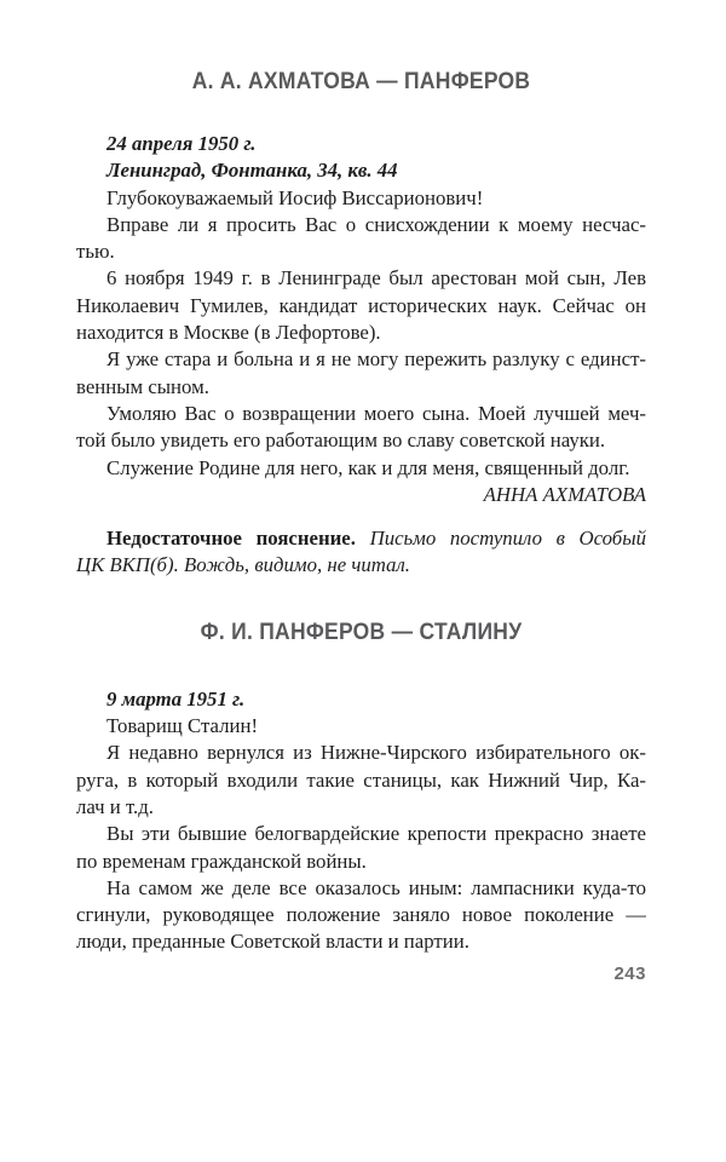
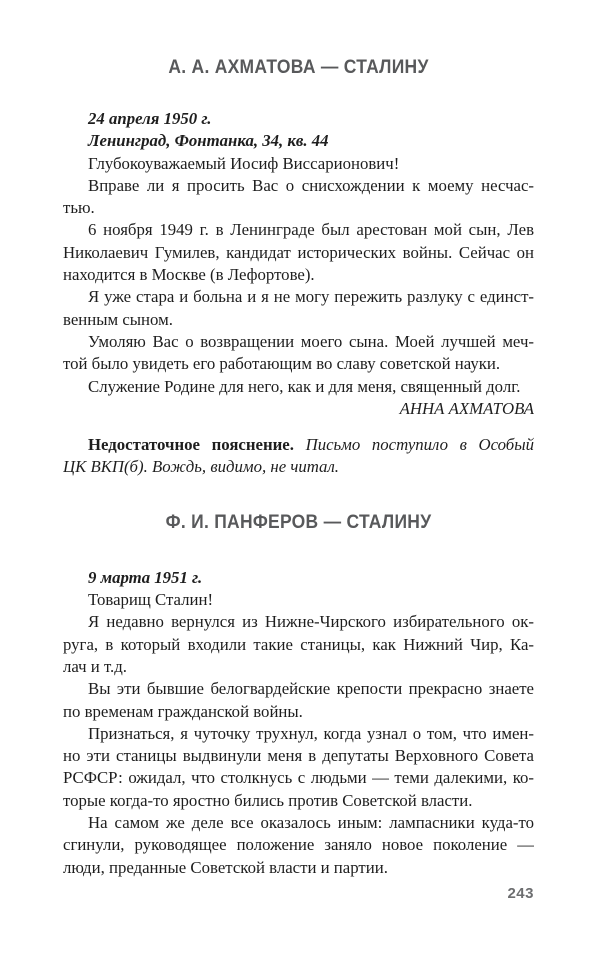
- А. А. АХМАТОВА — ПАНФЕРОВ
+ А. А. АХМАТОВА — СТАЛИНУ
  24 апреля 1950 г.
  Ленинград, Фонтанка, 34, кв. 44
  Глубокоуважаемый Иосиф Виссарионович!
  Вправе ли я просить Вас о снисхождении к моему несчас-
  тью.
  6 ноября 1949 г. в Ленинграде был арестован мой сын, Лев
- Николаевич Гумилев, кандидат исторических наук. Сейчас он
+ Николаевич Гумилев, кандидат исторических войны. Сейчас он
  находится в Москве (в Лефортове).
  Я уже стара и больна и я не могу пережить разлуку с единст-
  венным сыном.
  Умоляю Вас о возвращении моего сына. Моей лучшей меч-
  той было увидеть его работающим во славу советской науки.
  Служение Родине для него, как и для меня, священный долг.
  АННА АХМАТОВА
  Недостаточное пояснение. Письмо поступило в Особый
  ЦК ВКП(б). Вождь, видимо, не читал.
  Ф. И. ПАНФЕРОВ — СТАЛИНУ
  9 марта 1951 г.
  Товарищ Сталин!
  Я недавно вернулся из Нижне-Чирского избирательного ок-
  руга, в который входили такие станицы, как Нижний Чир, Ка-
  лач и т.д.
  Вы эти бывшие белогвардейские крепости прекрасно знаете
  по временам гражданской войны.
+ Признаться, я чуточку трухнул, когда узнал о том, что имен-
+ но эти станицы выдвинули меня в депутаты Верховного Совета
+ РСФСР: ожидал, что столкнусь с людьми — теми далекими, ко-
+ торые когда-то яростно бились против Советской власти.
  На самом же деле все оказалось иным: лампасники куда-то
  сгинули, руководящее положение заняло новое поколение —
  люди, преданные Советской власти и партии.
  243
